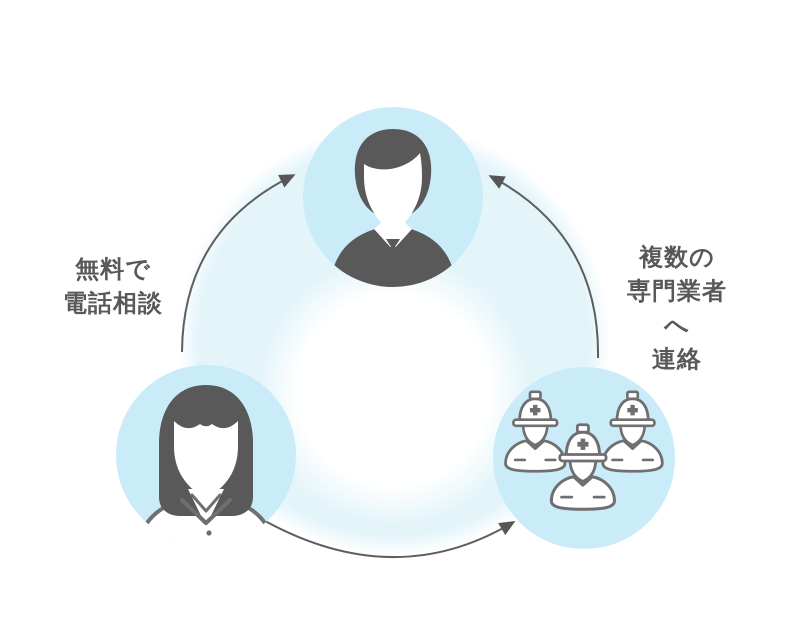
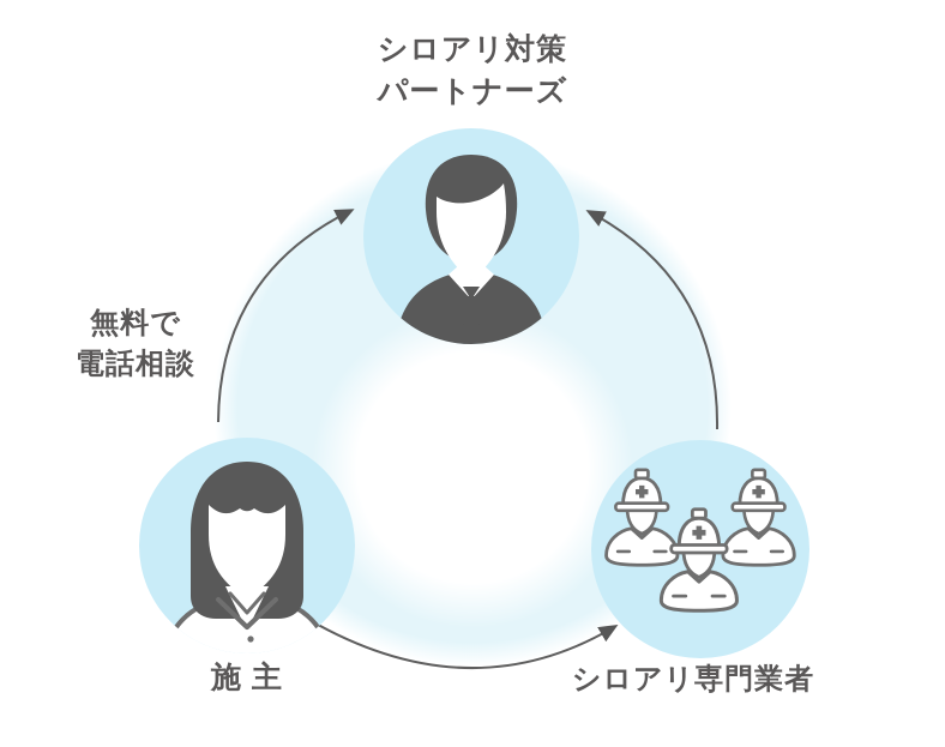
+ シロアリ対策
+ パートナーズ
+ 施 主
+ シロアリ専門業者
  無料で
  電話相談
- 複数の
- 専門業者へ
- 連絡
